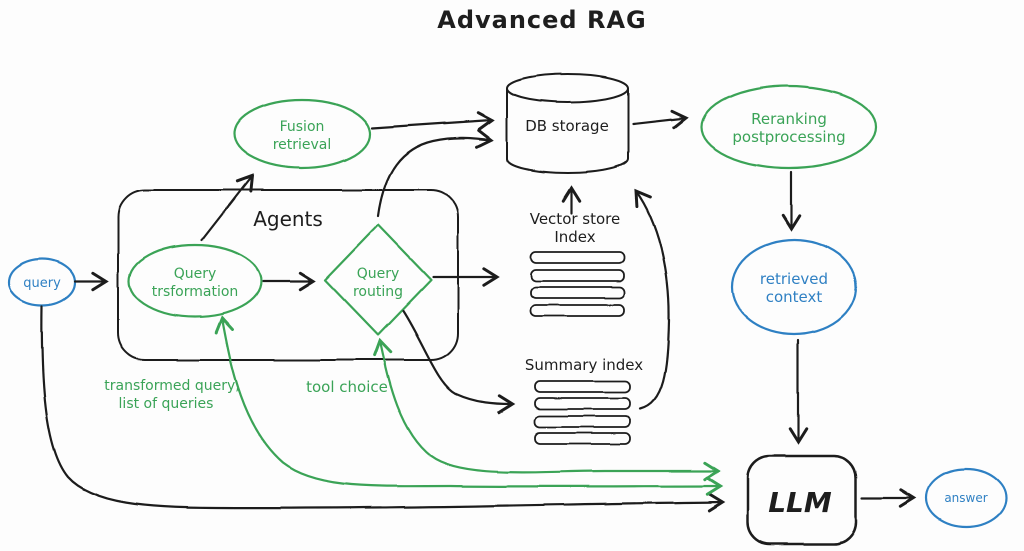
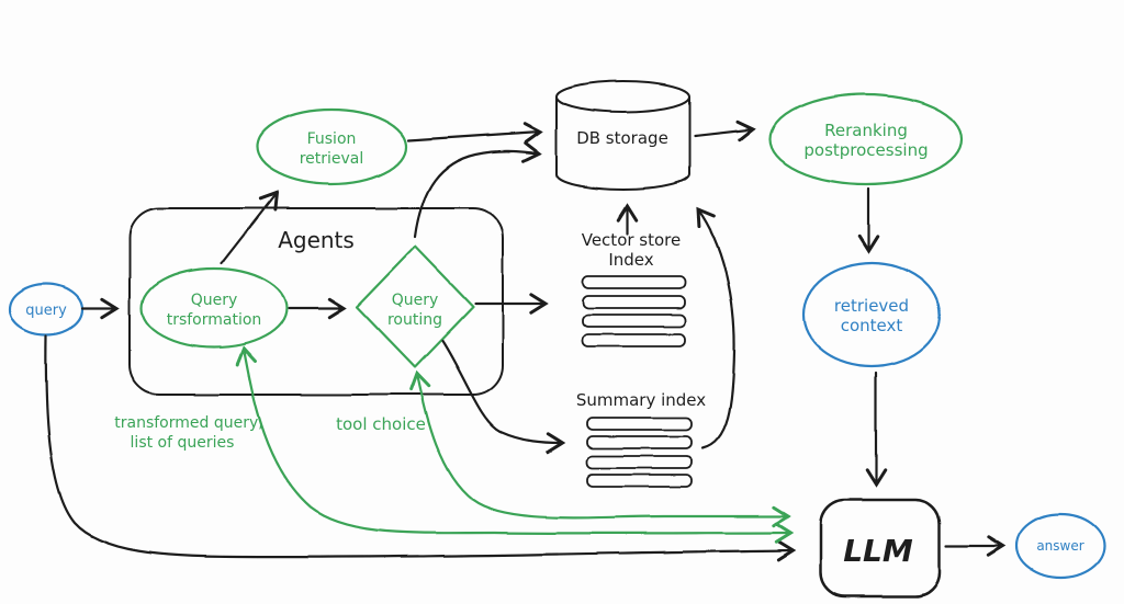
- Advanced RAG
  query
  Agents
  Query
  trsformation
  Query
  routing
  Fusion
  retrieval
  DB storage
  Vector store
  Index
  Summary index
  Reranking
  postprocessing
  retrieved
  context
  LLM
  answer
  transformed query,
  list of queries
  tool choice
